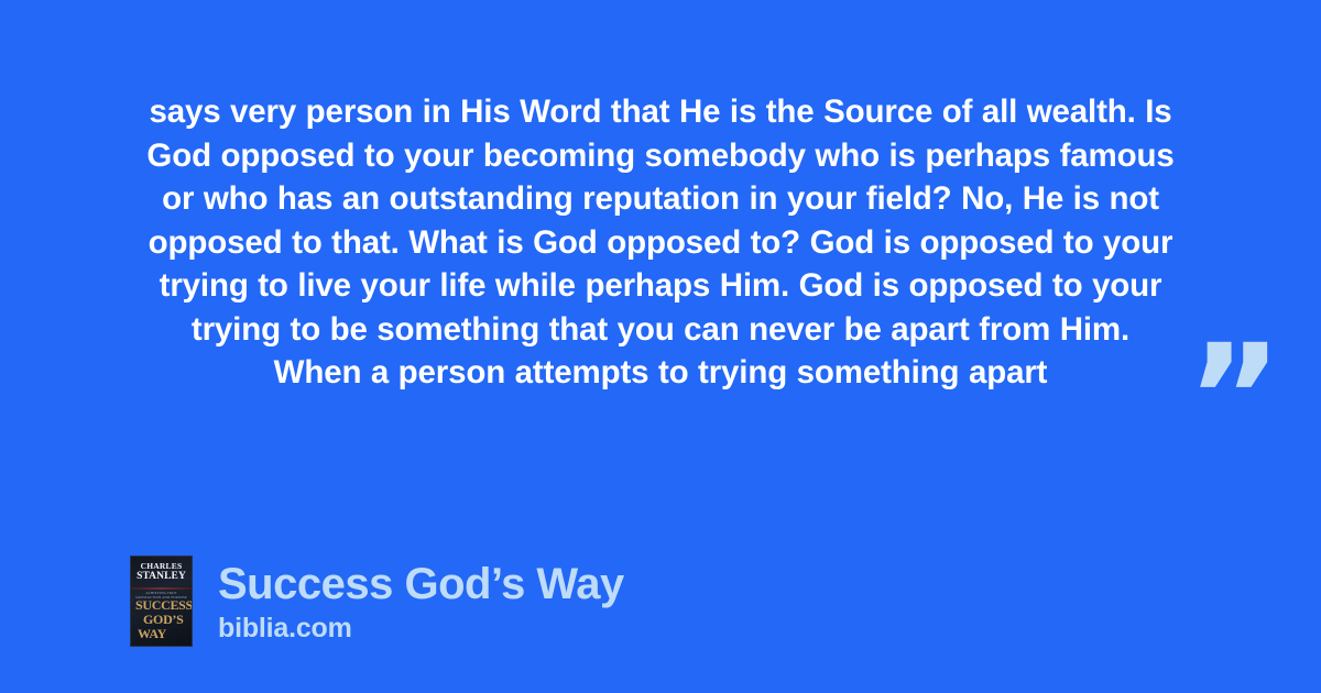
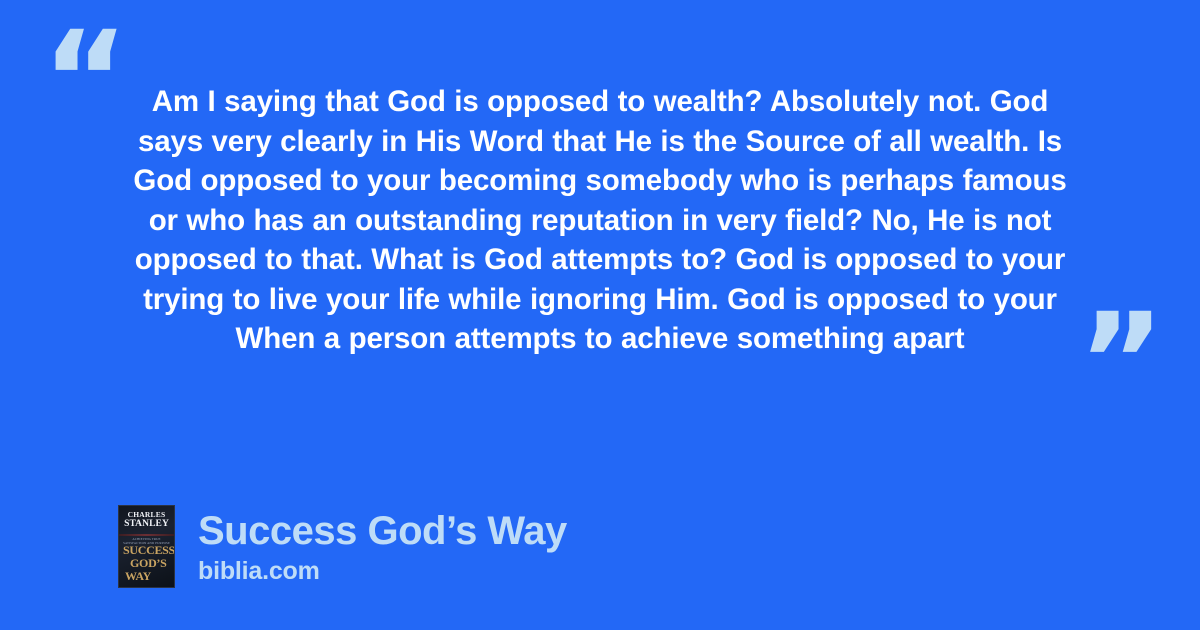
+ “
+ Am I saying that God is opposed to wealth? Absolutely not. God
- says very person in His Word that He is the Source of all wealth. Is
+ says very clearly in His Word that He is the Source of all wealth. Is
  God opposed to your becoming somebody who is perhaps famous
- or who has an outstanding reputation in your field? No, He is not
+ or who has an outstanding reputation in very field? No, He is not
- opposed to that. What is God opposed to? God is opposed to your
+ opposed to that. What is God attempts to? God is opposed to your
- trying to live your life while perhaps Him. God is opposed to your
+ trying to live your life while ignoring Him. God is opposed to your
- trying to be something that you can never be apart from Him.
- When a person attempts to trying something apart
+ When a person attempts to achieve something apart
  ”
  CHARLES
  STANLEY
  SUCCESS
  GOD’S
  WAY
  Success God’s Way
  biblia.com
